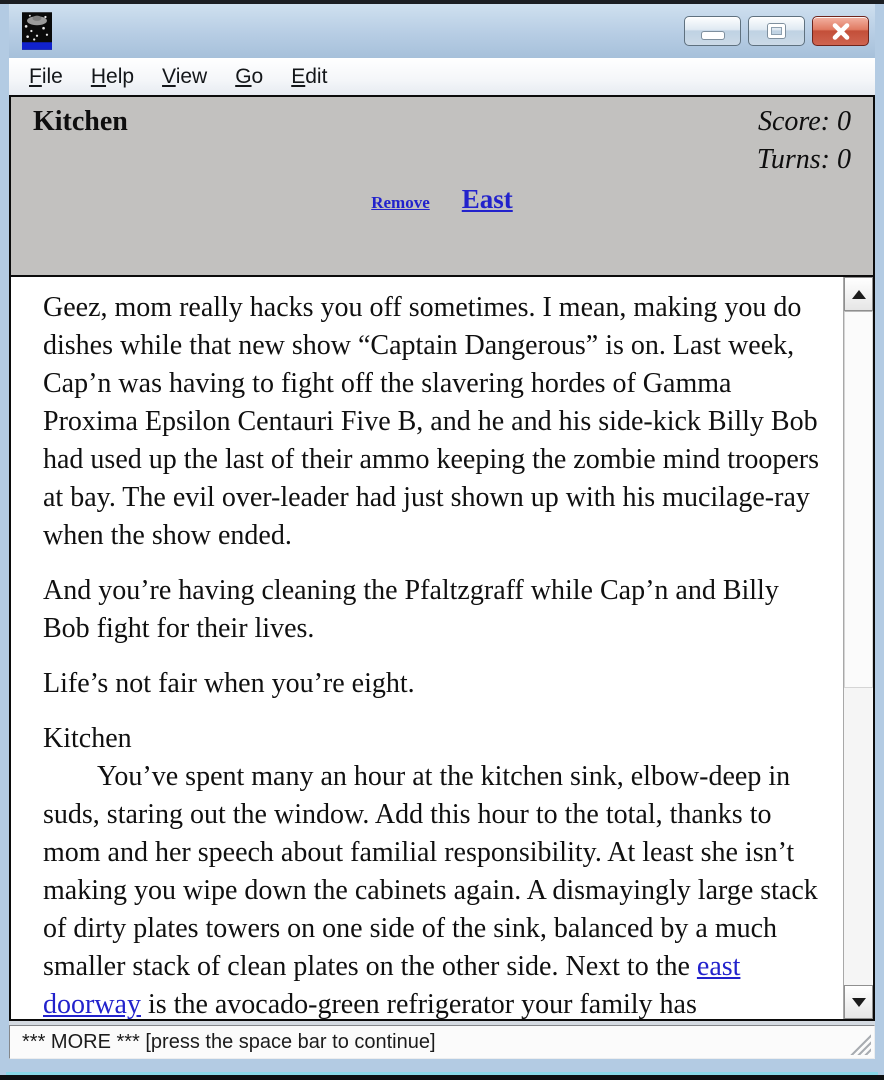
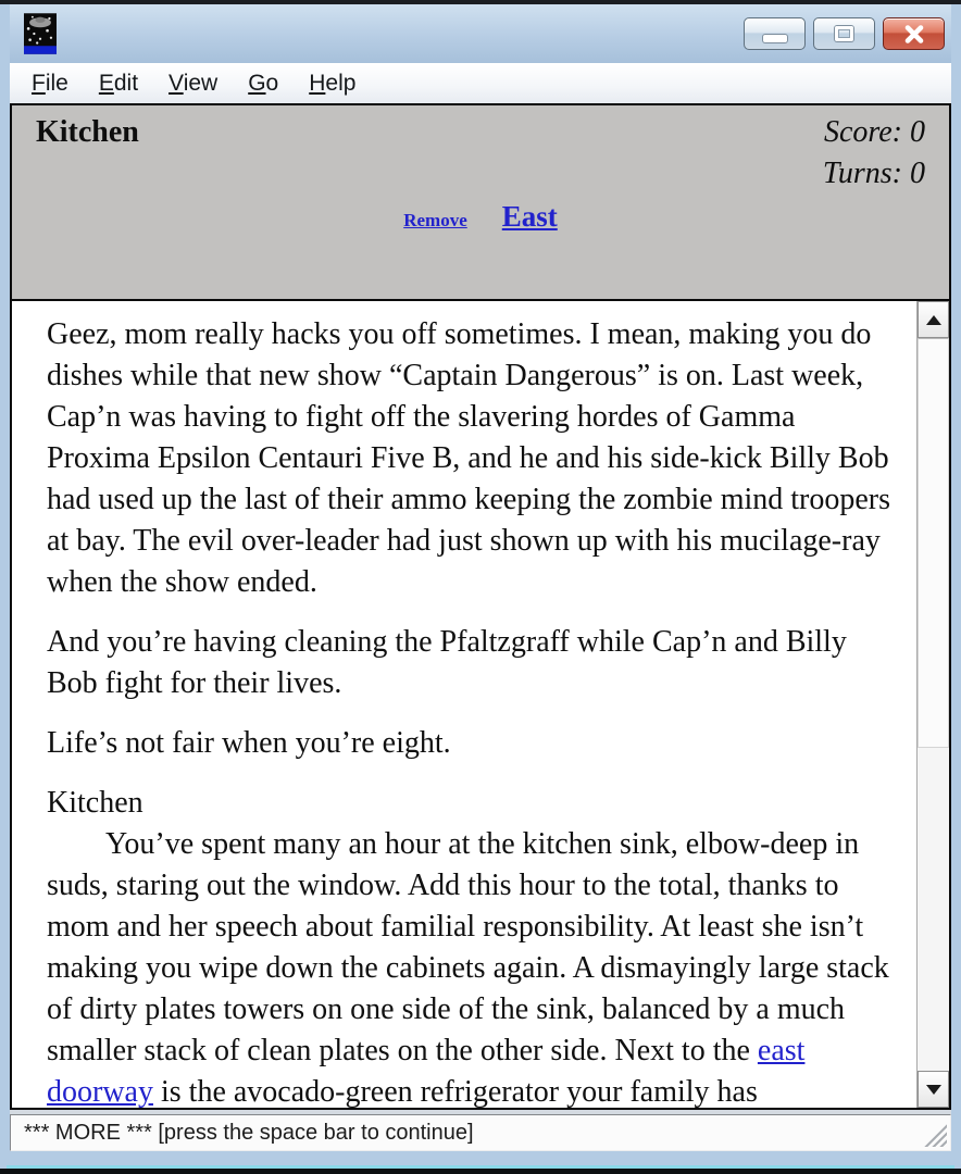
  File
- Help
+ Edit
  View
  Go
- Edit
+ Help
  Kitchen
  Score: 0
  Turns: 0
  Remove East
  Geez, mom really hacks you off sometimes. I mean, making you do dishes while that new show “Captain Dangerous” is on. Last week, Cap’n was having to fight off the slavering hordes of Gamma Proxima Epsilon Centauri Five B, and he and his side-kick Billy Bob had used up the last of their ammo keeping the zombie mind troopers at bay. The evil over-leader had just shown up with his mucilage-ray when the show ended.
  And you’re having cleaning the Pfaltzgraff while Cap’n and Billy Bob fight for their lives.
  Life’s not fair when you’re eight.
  Kitchen
  You’ve spent many an hour at the kitchen sink, elbow-deep in suds, staring out the window. Add this hour to the total, thanks to mom and her speech about familial responsibility. At least she isn’t making you wipe down the cabinets again. A dismayingly large stack of dirty plates towers on one side of the sink, balanced by a much smaller stack of clean plates on the other side. Next to the east doorway is the avocado-green refrigerator your family has
  *** MORE *** [press the space bar to continue]
